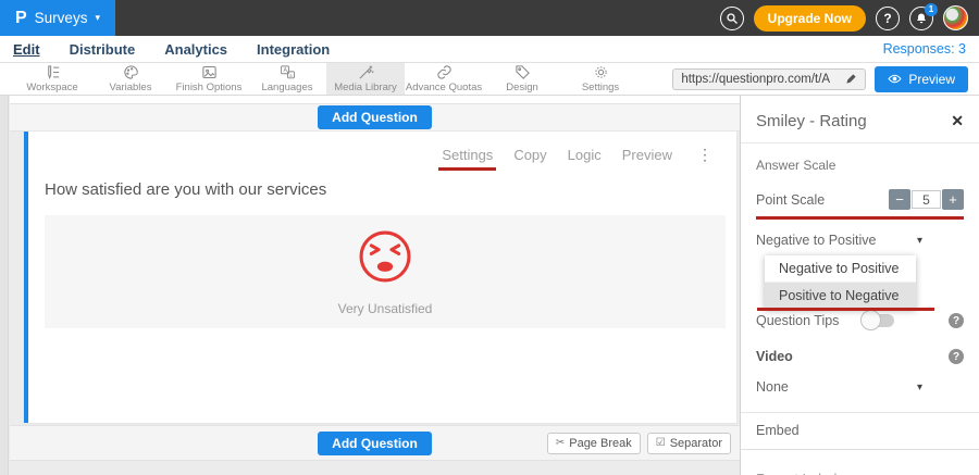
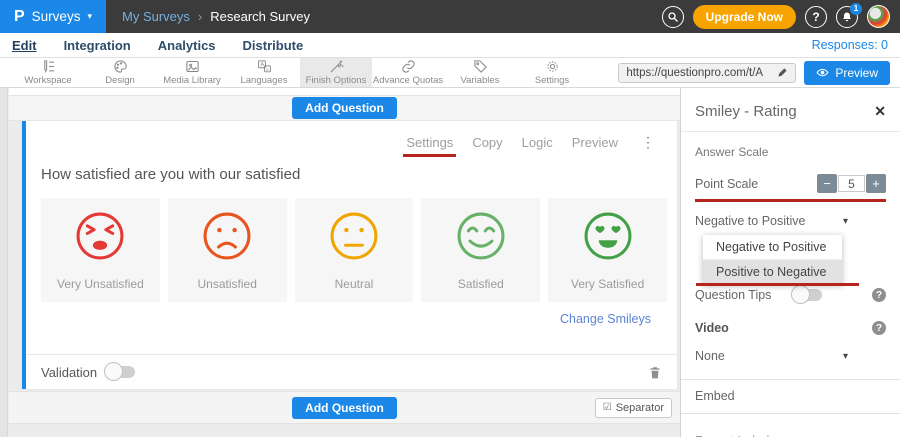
  P
  Surveys
  ▾
+ My Surveys
+ ›
+ Research Survey
  Upgrade Now
  ?
  1
  Edit
- Distribute
+ Integration
  Analytics
- Integration
+ Distribute
- Responses: 3
+ Responses: 0
  Workspace
- Variables
+ Design
- Finish Options
+ Media Library
  Languages
- Media Library
+ Finish Options
  Advance Quotas
- Design
+ Variables
  Settings
  https://questionpro.com/t/A
  Preview
  Add Question
  Settings
  Copy
  Logic
  Preview
  ⋮
- How satisfied are you with our services
+ How satisfied are you with our satisfied
  Very Unsatisfied
+ Unsatisfied
+ Neutral
+ Satisfied
+ Very Satisfied
+ Change Smileys
+ Validation
  Add Question
- ✂
- Page Break
  ☑
  Separator
  Smiley - Rating
  ✕
  Answer Scale
  Point Scale
  −
  5
  +
  Negative to Positive
  ▾
  Negative to Positive
  Positive to Negative
  Question Tips
  ?
  Video
  ?
  None
  ▾
  Embed
